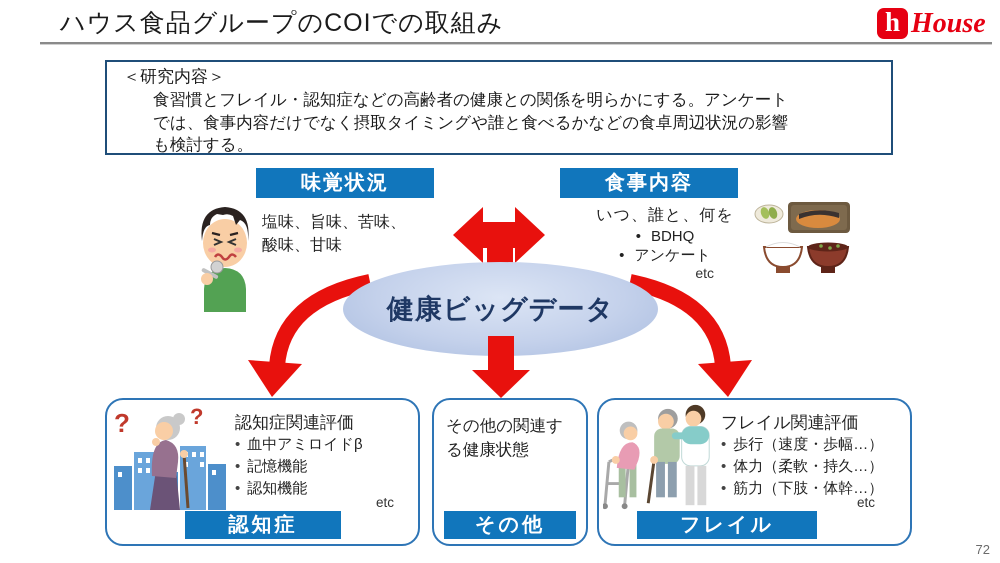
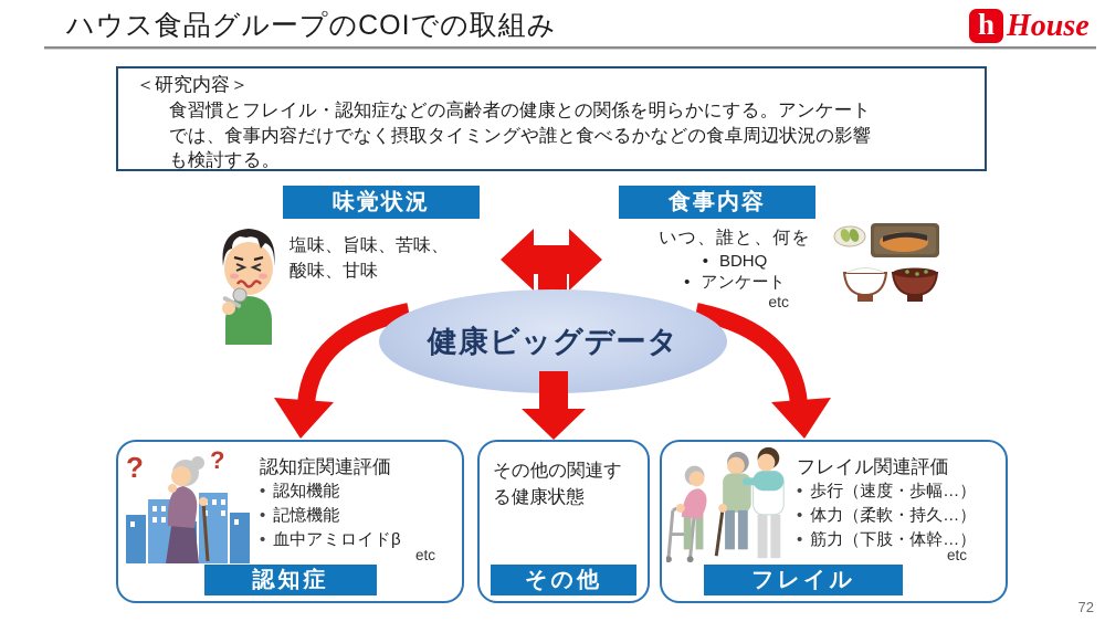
  ハウス食品グループのCOIでの取組み
  h
  House
  ＜研究内容＞
  食習慣とフレイル・認知症などの高齢者の健康との関係を明らかにする。アンケート
  では、食事内容だけでなく摂取タイミングや誰と食べるかなどの食卓周辺状況の影響
  も検討する。
  味覚状況
  食事内容
  塩味、旨味、苦味、
  酸味、甘味
  いつ、誰と、何を
  BDHQ
  アンケート
  etc
  健康ビッグデータ
  ?
  ?
  認知症関連評価
- 血中アミロイドβ
+ 認知機能
  記憶機能
- 認知機能
+ 血中アミロイドβ
  etc
  認知症
  その他の関連す
  る健康状態
  その他
  フレイル関連評価
  歩行（速度・歩幅…）
  体力（柔軟・持久…）
  筋力（下肢・体幹…）
  etc
  フレイル
  72
